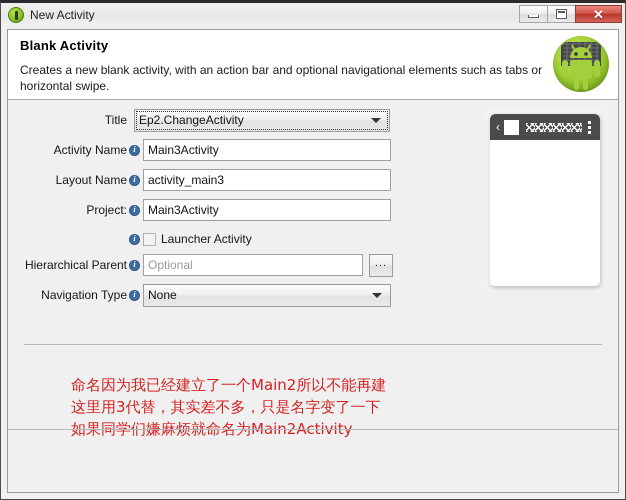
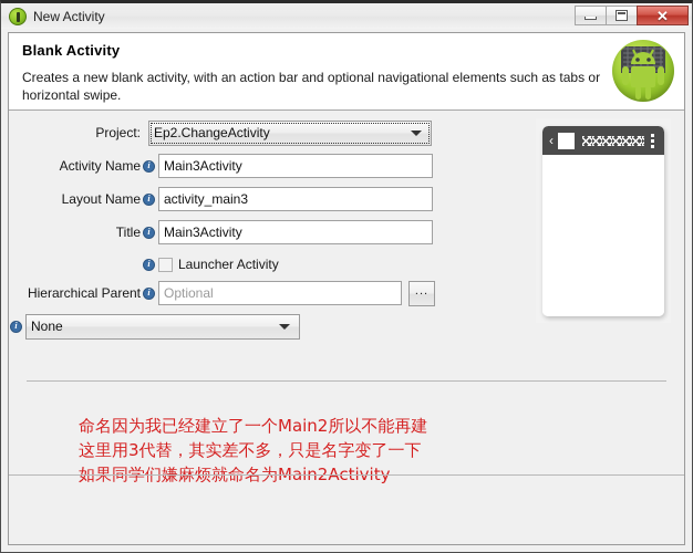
  New Activity
  ✕
  Blank Activity
  Creates a new blank activity, with an action bar and optional navigational elements such as tabs or horizontal swipe.
- Title
+ Project:
  Ep2.ChangeActivity
  Activity Name
  i
  Main3Activity
  Layout Name
  i
  activity_main3
- Project:
+ Title
  i
  Main3Activity
  i
  Launcher Activity
  Hierarchical Parent
  i
  Optional
  ...
- Navigation Type
  i
  None
  ‹
  命名因为我已经建立了一个Main2所以不能再建
  这里用3代替，其实差不多，只是名字变了一下
